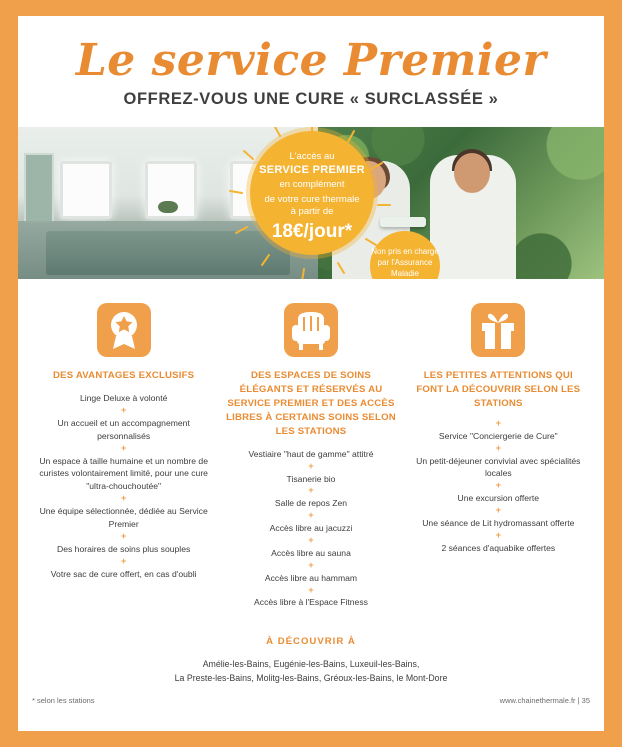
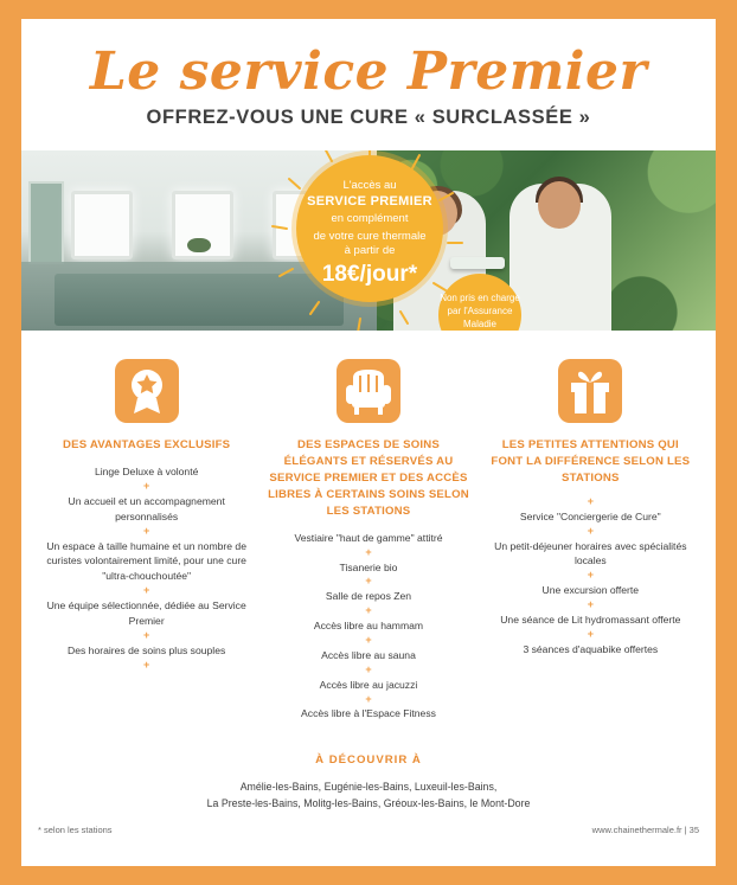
  Le service Premier
  OFFREZ-VOUS UNE CURE « SURCLASSÉE »
  L'accès au
  SERVICE PREMIER
  en complément
  de votre cure thermale
  à partir de
  18€/jour*
  Non pris en charge par l'Assurance Maladie
  DES AVANTAGES EXCLUSIFS
  Linge Deluxe à volonté
  +
  Un accueil et un accompagnement personnalisés
  +
  Un espace à taille humaine et un nombre de curistes volontairement limité, pour une cure "ultra-chouchoutée"
  +
  Une équipe sélectionnée, dédiée au Service Premier
  +
  Des horaires de soins plus souples
  +
- Votre sac de cure offert, en cas d'oubli
  DES ESPACES DE SOINS ÉLÉGANTS ET RÉSERVÉS AU SERVICE PREMIER ET DES ACCÈS LIBRES À CERTAINS SOINS SELON LES STATIONS
  Vestiaire "haut de gamme" attitré
  +
  Tisanerie bio
  +
  Salle de repos Zen
  +
- Accès libre au jacuzzi
+ Accès libre au hammam
  +
  Accès libre au sauna
  +
- Accès libre au hammam
+ Accès libre au jacuzzi
  +
  Accès libre à l'Espace Fitness
- LES PETITES ATTENTIONS QUI FONT LA DÉCOUVRIR SELON LES STATIONS
+ LES PETITES ATTENTIONS QUI FONT LA DIFFÉRENCE SELON LES STATIONS
  +
  Service "Conciergerie de Cure"
  +
- Un petit-déjeuner convivial avec spécialités locales
+ Un petit-déjeuner horaires avec spécialités locales
  +
  Une excursion offerte
  +
  Une séance de Lit hydromassant offerte
  +
- 2 séances d'aquabike offertes
+ 3 séances d'aquabike offertes
  À DÉCOUVRIR À
  Amélie-les-Bains, Eugénie-les-Bains, Luxeuil-les-Bains,
  La Preste-les-Bains, Molitg-les-Bains, Gréoux-les-Bains, le Mont-Dore
  * selon les stations
  www.chainethermale.fr | 35
